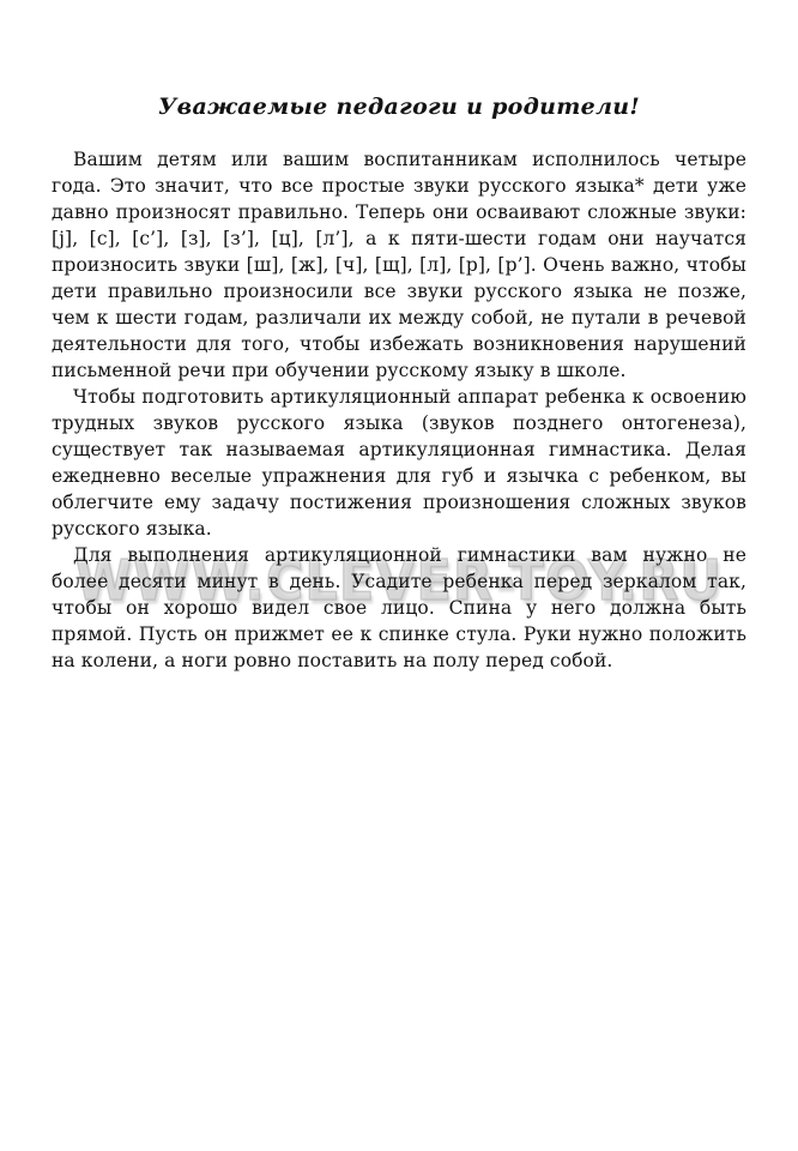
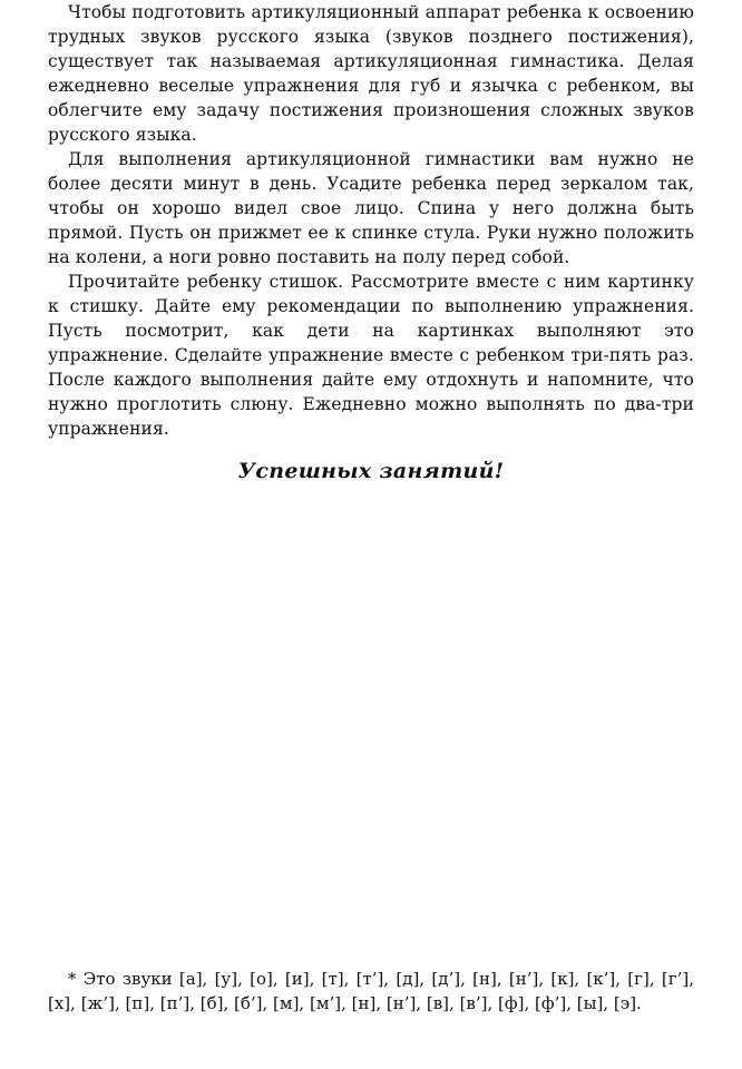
- WWW.CLEVER-TOY.RU
- Уважаемые педагоги и родители!
- Вашим детям или вашим воспитанникам исполнилось четыре года. Это значит, что все простые звуки русского языка* дети уже давно произносят правильно. Теперь они осваивают сложные звуки: [j], [с], [с’], [з], [з’], [ц], [л’], а к пяти-шести годам они научатся произносить звуки [ш], [ж], [ч], [щ], [л], [р], [р’]. Очень важно, чтобы дети правильно произносили все звуки русского языка не позже, чем к шести годам, различали их между собой, не путали в речевой деятельности для того, чтобы избежать возникновения нарушений письменной речи при обучении русскому языку в школе.
- Чтобы подготовить артикуляционный аппарат ребенка к освоению трудных звуков русского языка (звуков позднего онтогенеза), существует так называемая артикуляционная гимнастика. Делая ежедневно веселые упражнения для губ и язычка с ребенком, вы облегчите ему задачу постижения произношения сложных звуков русского языка.
+ Чтобы подготовить артикуляционный аппарат ребенка к освоению трудных звуков русского языка (звуков позднего постижения), существует так называемая артикуляционная гимнастика. Делая ежедневно веселые упражнения для губ и язычка с ребенком, вы облегчите ему задачу постижения произношения сложных звуков русского языка.
  Для выполнения артикуляционной гимнастики вам нужно не более десяти минут в день. Усадите ребенка перед зеркалом так, чтобы он хорошо видел свое лицо. Спина у него должна быть прямой. Пусть он прижмет ее к спинке стула. Руки нужно положить на колени, а ноги ровно поставить на полу перед собой.
+ Прочитайте ребенку стишок. Рассмотрите вместе с ним картинку к стишку. Дайте ему рекомендации по выполнению упражнения. Пусть посмотрит, как дети на картинках выполняют это упражнение. Сделайте упражнение вместе с ребенком три-пять раз. После каждого выполнения дайте ему отдохнуть и напомните, что нужно проглотить слюну. Ежедневно можно выполнять по два-три упражнения.
+ Успешных занятий!
+ * Это звуки [а], [у], [о], [и], [т], [т’], [д], [д’], [н], [н’], [к], [к’], [г], [г’], [х], [ж’], [п], [п’], [б], [б’], [м], [м’], [н], [н’], [в], [в’], [ф], [ф’], [ы], [э].
